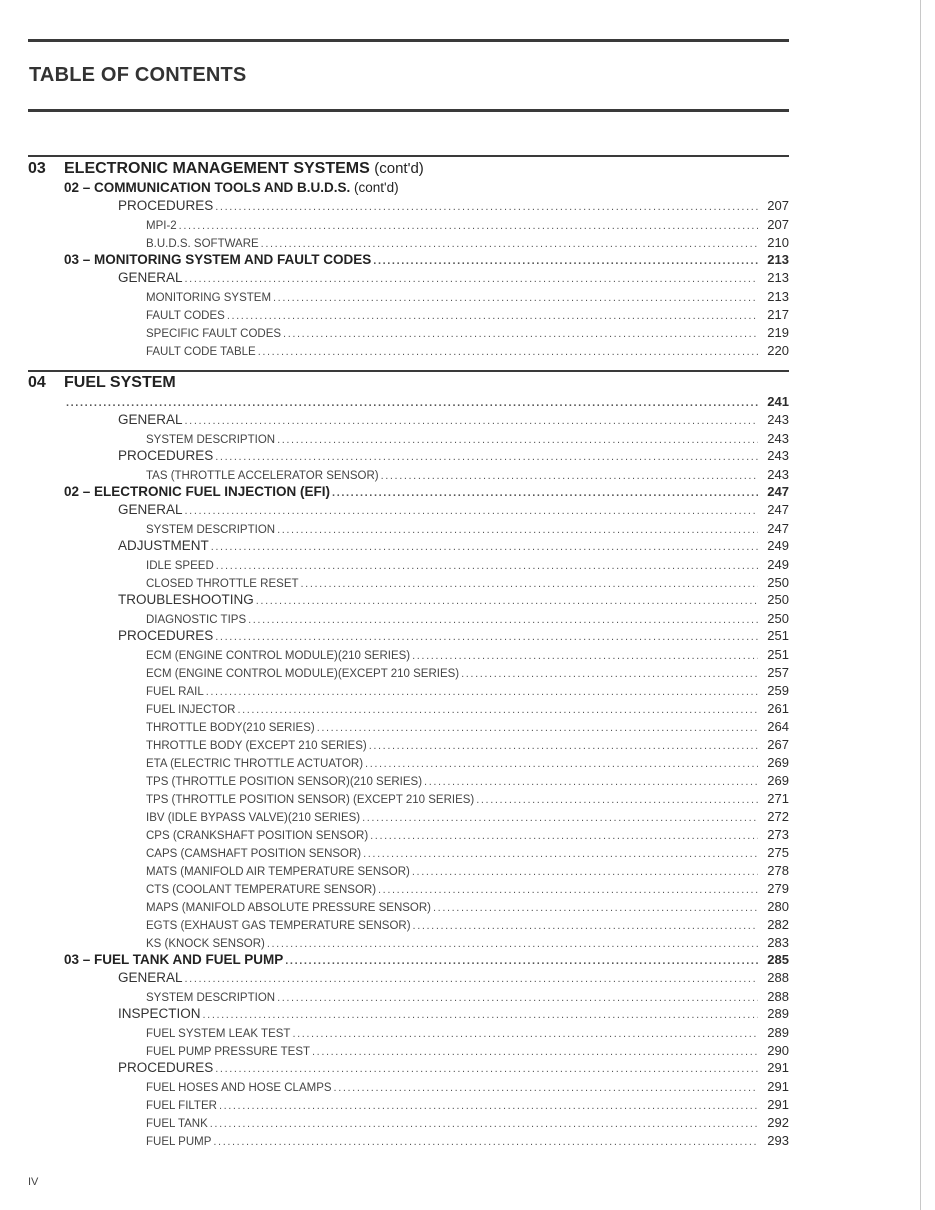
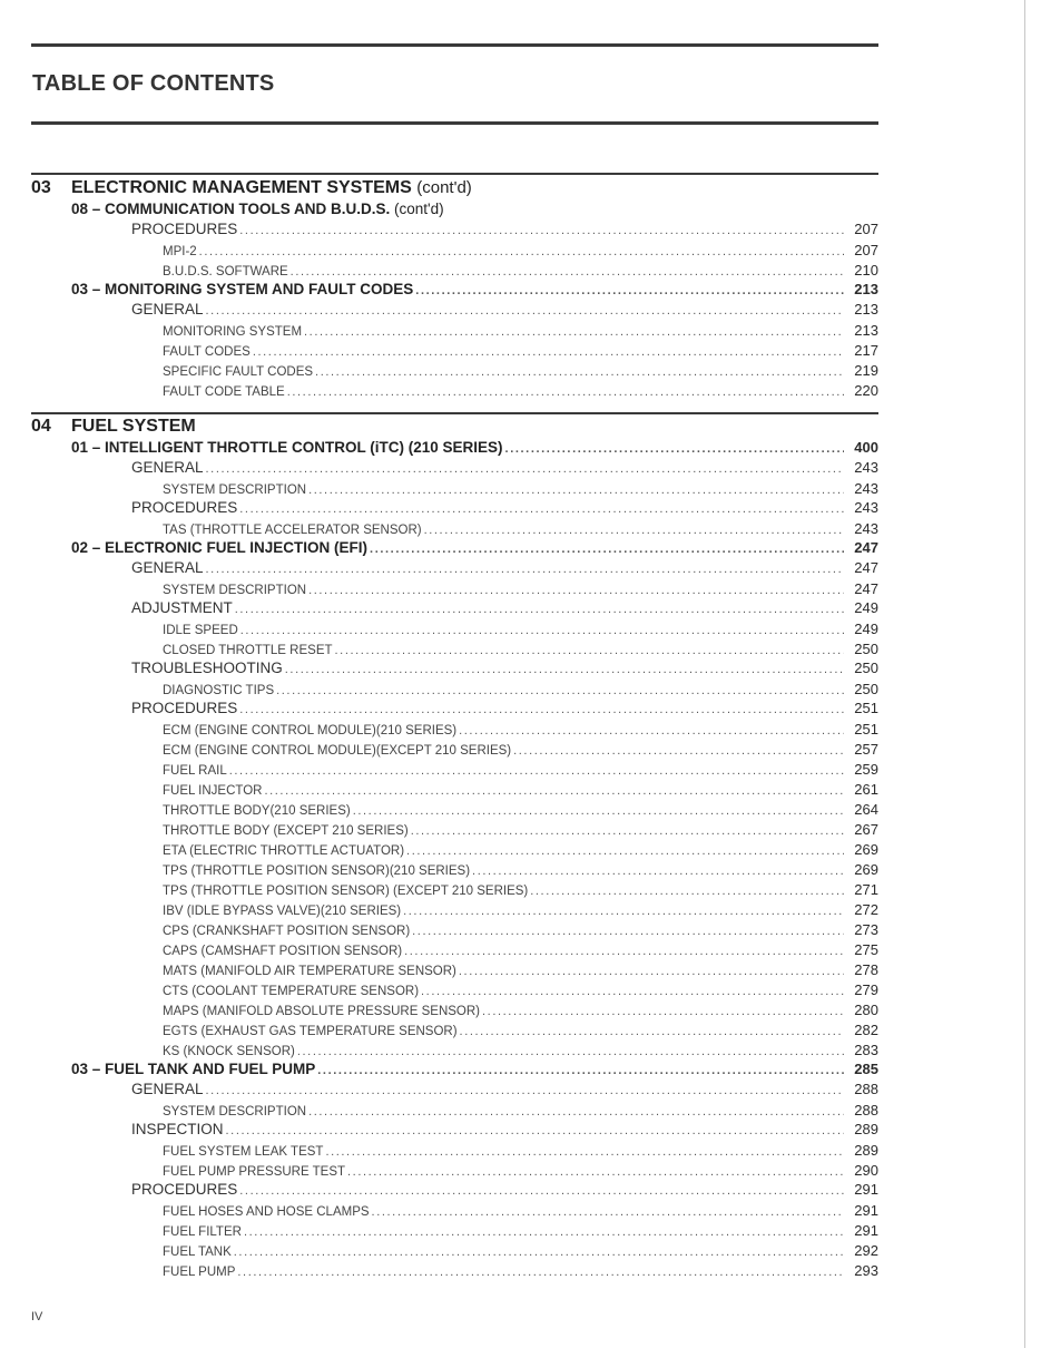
  TABLE OF CONTENTS
  03
  ELECTRONIC MANAGEMENT SYSTEMS (cont'd)
- 02 – COMMUNICATION TOOLS AND B.U.D.S. (cont'd)
+ 08 – COMMUNICATION TOOLS AND B.U.D.S. (cont'd)
  PROCEDURES
  207
  MPI-2
  207
  B.U.D.S. SOFTWARE
  210
  03 – MONITORING SYSTEM AND FAULT CODES
  213
  GENERAL
  213
  MONITORING SYSTEM
  213
  FAULT CODES
  217
  SPECIFIC FAULT CODES
  219
  FAULT CODE TABLE
  220
  04
  FUEL SYSTEM
+ 01 – INTELLIGENT THROTTLE CONTROL (iTC) (210 SERIES)
- 241
+ 400
  GENERAL
  243
  SYSTEM DESCRIPTION
  243
  PROCEDURES
  243
  TAS (THROTTLE ACCELERATOR SENSOR)
  243
  02 – ELECTRONIC FUEL INJECTION (EFI)
  247
  GENERAL
  247
  SYSTEM DESCRIPTION
  247
  ADJUSTMENT
  249
  IDLE SPEED
  249
  CLOSED THROTTLE RESET
  250
  TROUBLESHOOTING
  250
  DIAGNOSTIC TIPS
  250
  PROCEDURES
  251
  ECM (ENGINE CONTROL MODULE)(210 SERIES)
  251
  ECM (ENGINE CONTROL MODULE)(EXCEPT 210 SERIES)
  257
  FUEL RAIL
  259
  FUEL INJECTOR
  261
  THROTTLE BODY(210 SERIES)
  264
  THROTTLE BODY (EXCEPT 210 SERIES)
  267
  ETA (ELECTRIC THROTTLE ACTUATOR)
  269
  TPS (THROTTLE POSITION SENSOR)(210 SERIES)
  269
  TPS (THROTTLE POSITION SENSOR) (EXCEPT 210 SERIES)
  271
  IBV (IDLE BYPASS VALVE)(210 SERIES)
  272
  CPS (CRANKSHAFT POSITION SENSOR)
  273
  CAPS (CAMSHAFT POSITION SENSOR)
  275
  MATS (MANIFOLD AIR TEMPERATURE SENSOR)
  278
  CTS (COOLANT TEMPERATURE SENSOR)
  279
  MAPS (MANIFOLD ABSOLUTE PRESSURE SENSOR)
  280
  EGTS (EXHAUST GAS TEMPERATURE SENSOR)
  282
  KS (KNOCK SENSOR)
  283
  03 – FUEL TANK AND FUEL PUMP
  285
  GENERAL
  288
  SYSTEM DESCRIPTION
  288
  INSPECTION
  289
  FUEL SYSTEM LEAK TEST
  289
  FUEL PUMP PRESSURE TEST
  290
  PROCEDURES
  291
  FUEL HOSES AND HOSE CLAMPS
  291
  FUEL FILTER
  291
  FUEL TANK
  292
  FUEL PUMP
  293
  IV
